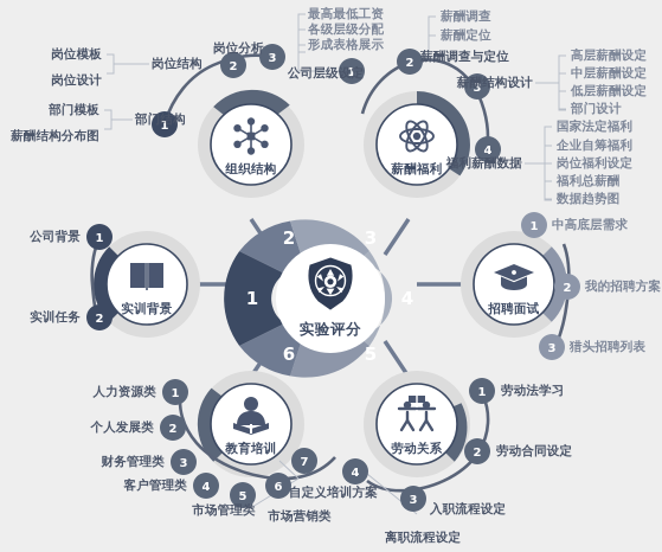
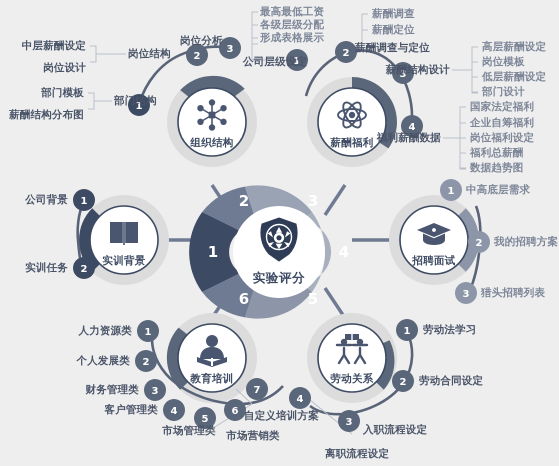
  1
  2
  3
  5
  6
  1
  2
  3
  1
  2
  3
  4
  1
  2
  1
  2
  3
  1
  2
  3
  4
  5
  6
  7
  1
  2
  3
  4
  组织结构
  薪酬福利
  实训背景
  招聘面试
  教育培训
  劳动关系
  实验评分
- 岗位模板
+ 中层薪酬设定
  岗位设计
  岗位结构
  部门模板
  薪酬结构分布图
  部门结构
  岗位分析
  最高最低工资
  各级层级分配
  形成表格展示
  公司层级设定
  薪酬调查
  薪酬定位
  薪酬调查与定位
  高层薪酬设定
- 中层薪酬设定
+ 岗位模板
  低层薪酬设定
  部门设计
  薪酬结构设计
  国家法定福利
  企业自筹福利
  岗位福利设定
  福利总薪酬
  数据趋势图
  福利薪酬数据
  公司背景
  实训任务
  中高底层需求
  我的招聘方案
  猎头招聘列表
  人力资源类
  个人发展类
  财务管理类
  客户管理类
  市场管理类
  市场营销类
  自定义培训方案
  劳动法学习
  劳动合同设定
  入职流程设定
  离职流程设定
